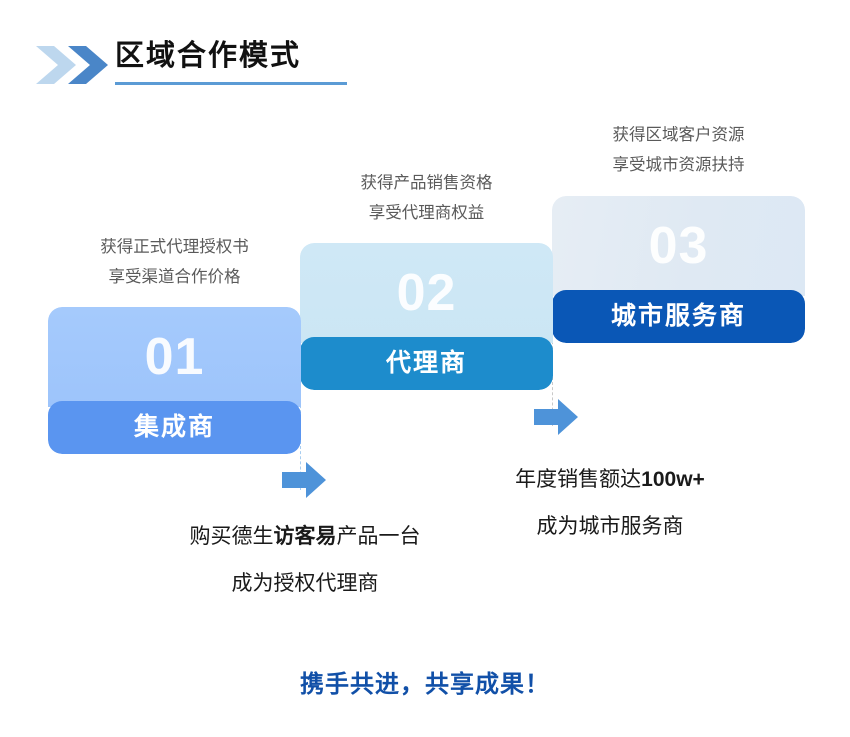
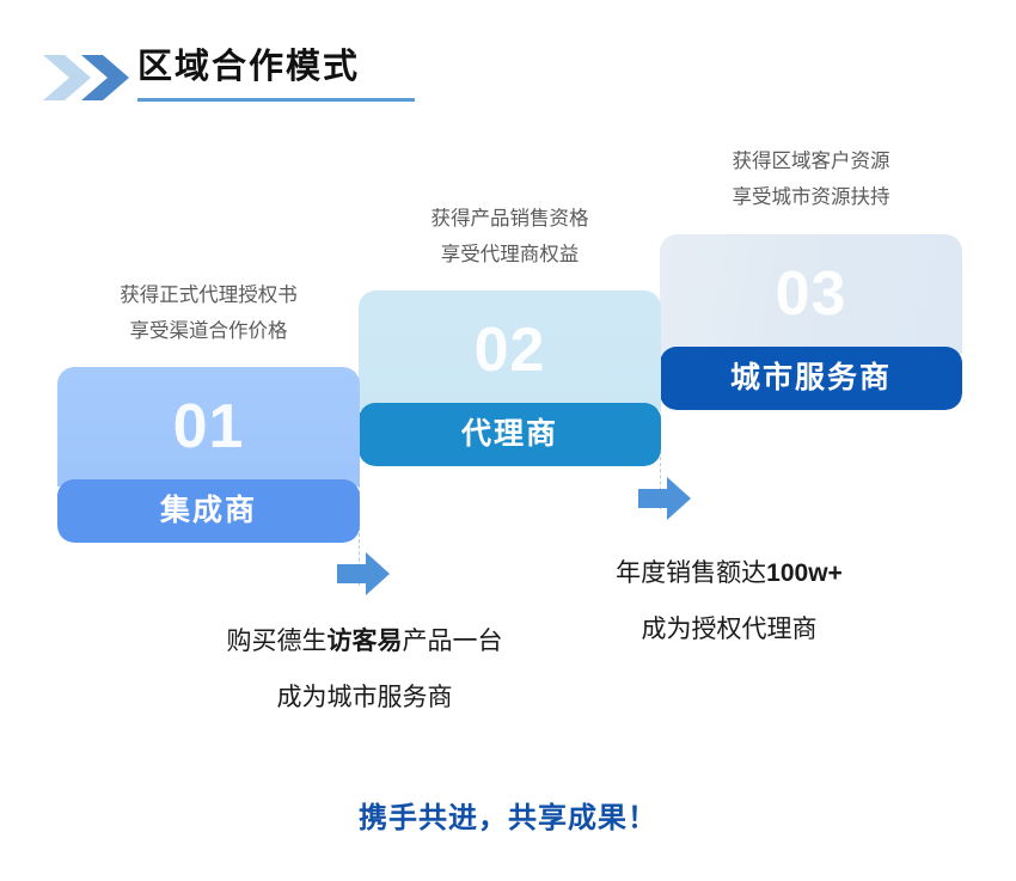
  区域合作模式
  获得正式代理授权书
  享受渠道合作价格
  获得产品销售资格
  享受代理商权益
  获得区域客户资源
  享受城市资源扶持
  01
  集成商
  02
  代理商
  03
  城市服务商
  购买德生访客易产品一台
- 成为授权代理商
+ 成为城市服务商
  年度销售额达100w+
- 成为城市服务商
+ 成为授权代理商
  携手共进，共享成果！
